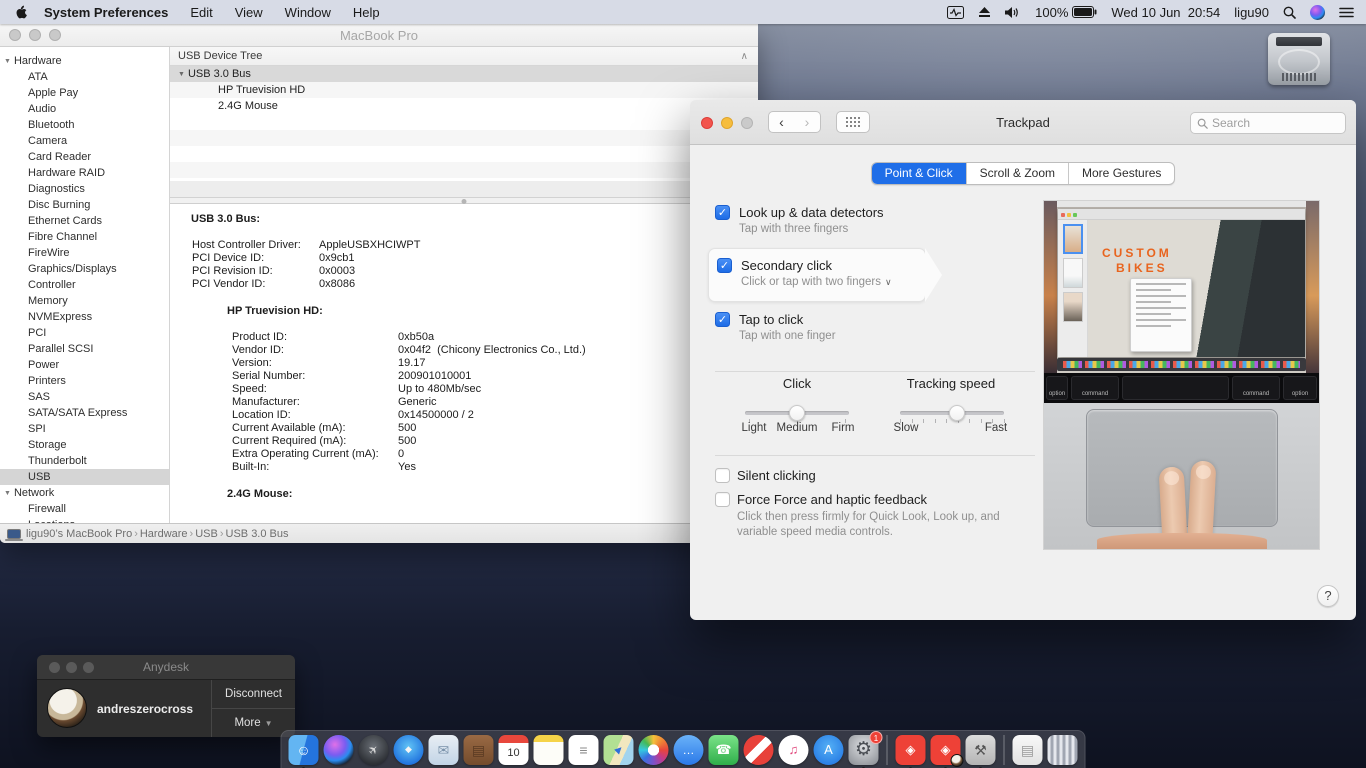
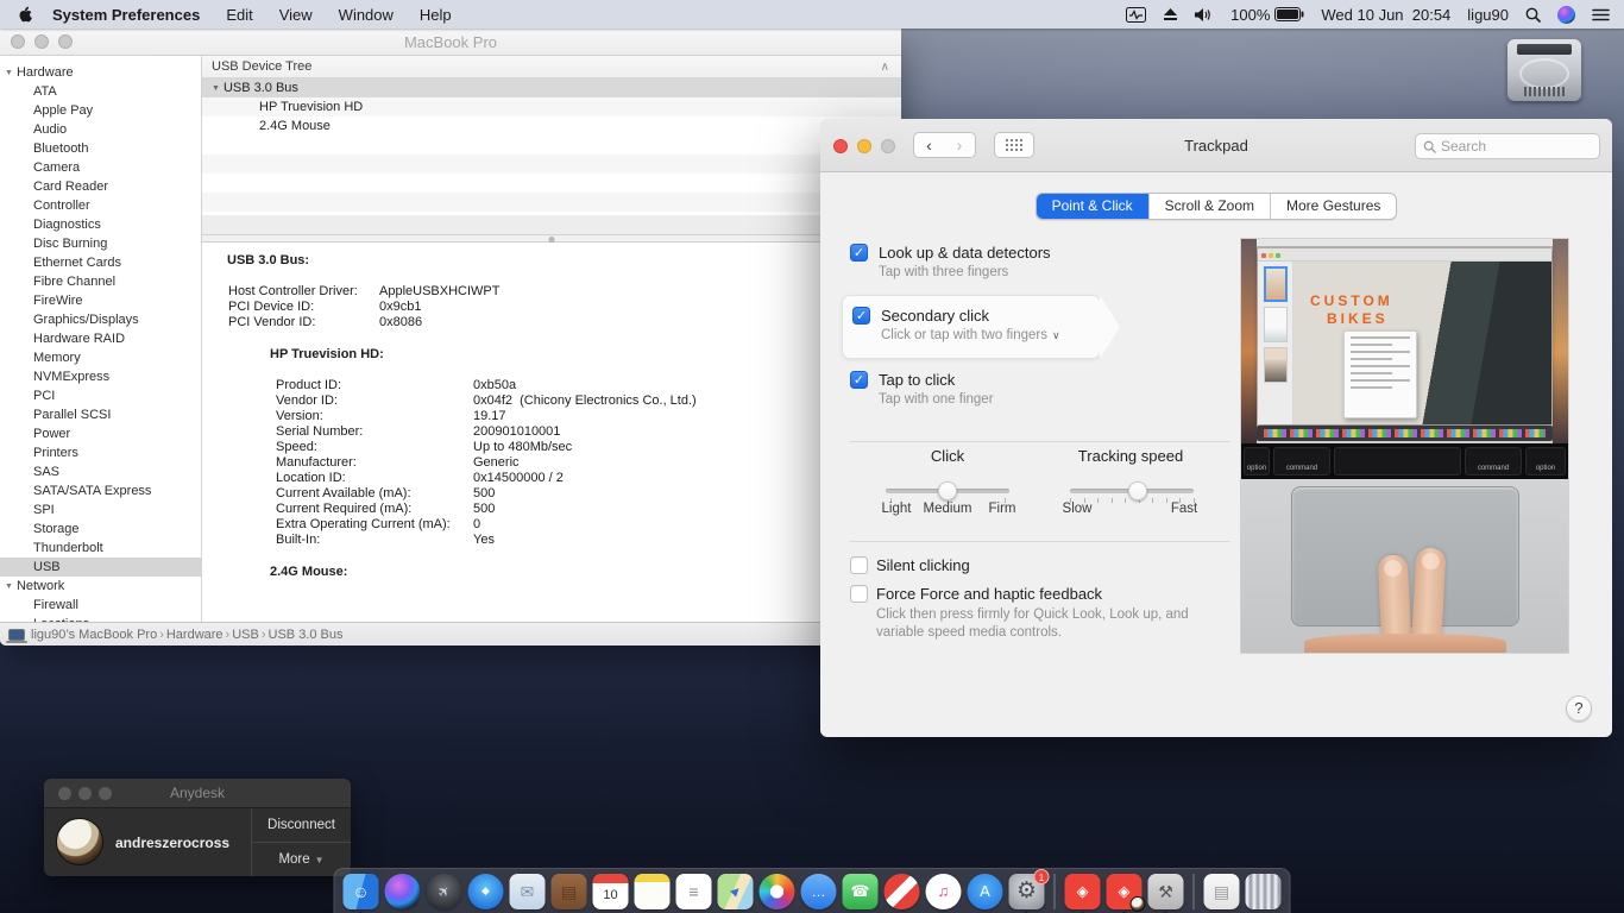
  System Preferences
  Edit View Window Help
  100%
  Wed 10 Jun 20:54
  ligu90
  MacBook Pro
  Hardware
  ATA
  Apple Pay
  Audio
  Bluetooth
  Camera
  Card Reader
- Hardware RAID
+ Controller
  Diagnostics
  Disc Burning
  Ethernet Cards
  Fibre Channel
  FireWire
  Graphics/Displays
- Controller
+ Hardware RAID
  Memory
  NVMExpress
  PCI
  Parallel SCSI
  Power
  Printers
  SAS
  SATA/SATA Express
  SPI
  Storage
  Thunderbolt
  USB
  Network
  Firewall
  USB Device Tree
  ∧
  USB 3.0 Bus
  HP Truevision HD
  2.4G Mouse
  USB 3.0 Bus:
  Host Controller Driver:
  AppleUSBXHCIWPT
  PCI Device ID:
  0x9cb1
- PCI Revision ID:
- 0x0003
  PCI Vendor ID:
  0x8086
  HP Truevision HD:
  Product ID:
  0xb50a
  Vendor ID:
  0x04f2 (Chicony Electronics Co., Ltd.)
  Version:
  19.17
  Serial Number:
  200901010001
  Speed:
  Up to 480Mb/sec
  Manufacturer:
  Generic
  Location ID:
  0x14500000 / 2
  Current Available (mA):
  500
  Current Required (mA):
  500
  Extra Operating Current (mA):
  0
  Built-In:
  Yes
  2.4G Mouse:
  ligu90’s MacBook Pro › Hardware › USB › USB 3.0 Bus
  ‹
  ›
  Trackpad
  Search
  Point & Click
  Scroll & Zoom
  More Gestures
  Look up & data detectors
  Tap with three fingers
  Tap to click
  Tap with one finger
  Secondary click
  Click or tap with two fingers ∨
  Click
  Light
  Medium
  Firm
  Tracking speed
  Slow
  Fast
  Silent clicking
  Force Force and haptic feedback
  Click then press firmly for Quick Look, Look up, and variable speed media controls.
  CUSTOM
  BIKES
  ?
  Anydesk
  andreszerocross
  Disconnect
  More
  ▼
  ☺
  ◆
  ✉
  ▤
  10
  ≡
  …
  ☎
  ♫
  A
  ⚙
  1
  ◈
  ◈
  ⚒
  ▤
